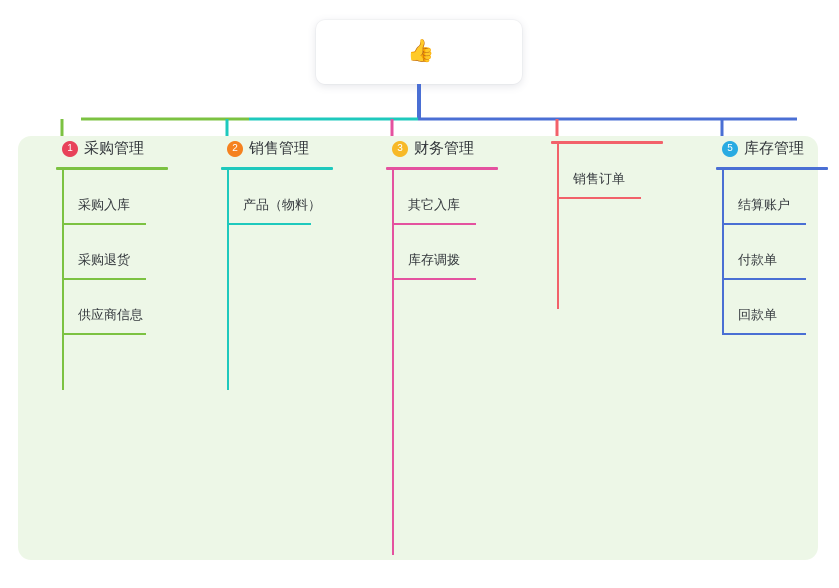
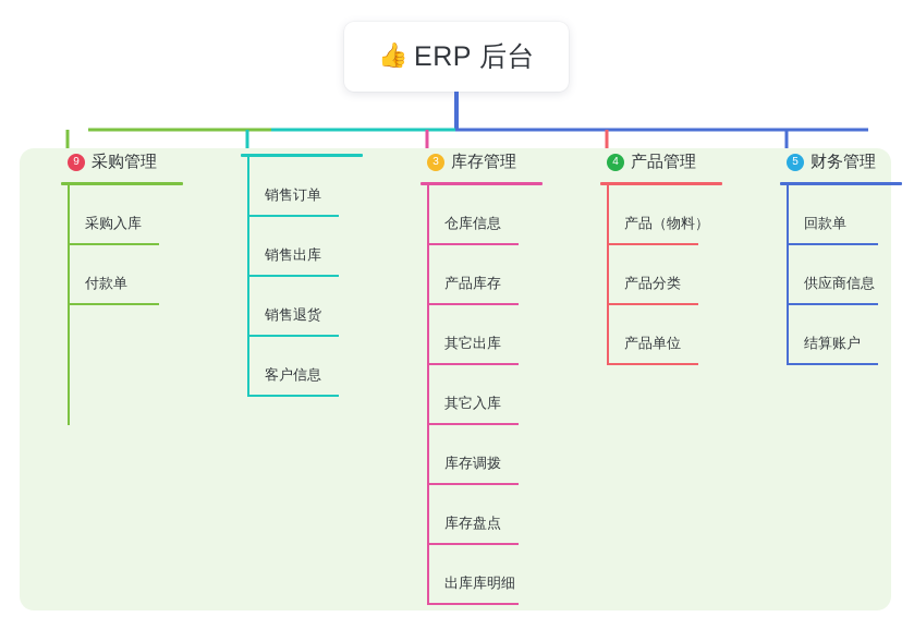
  👍
+ ERP 后台
- 1
+ 9
  采购管理
  采购入库
- 采购退货
- 供应商信息
+ 付款单
- 2
- 销售管理
- 产品（物料）
+ 销售订单
+ 销售出库
+ 销售退货
+ 客户信息
  3
- 财务管理
+ 库存管理
+ 仓库信息
+ 产品库存
+ 其它出库
  其它入库
  库存调拨
+ 库存盘点
+ 出库库明细
+ 4
+ 产品管理
- 销售订单
+ 产品（物料）
+ 产品分类
+ 产品单位
  5
- 库存管理
+ 财务管理
- 结算账户
+ 回款单
- 付款单
+ 供应商信息
- 回款单
+ 结算账户
